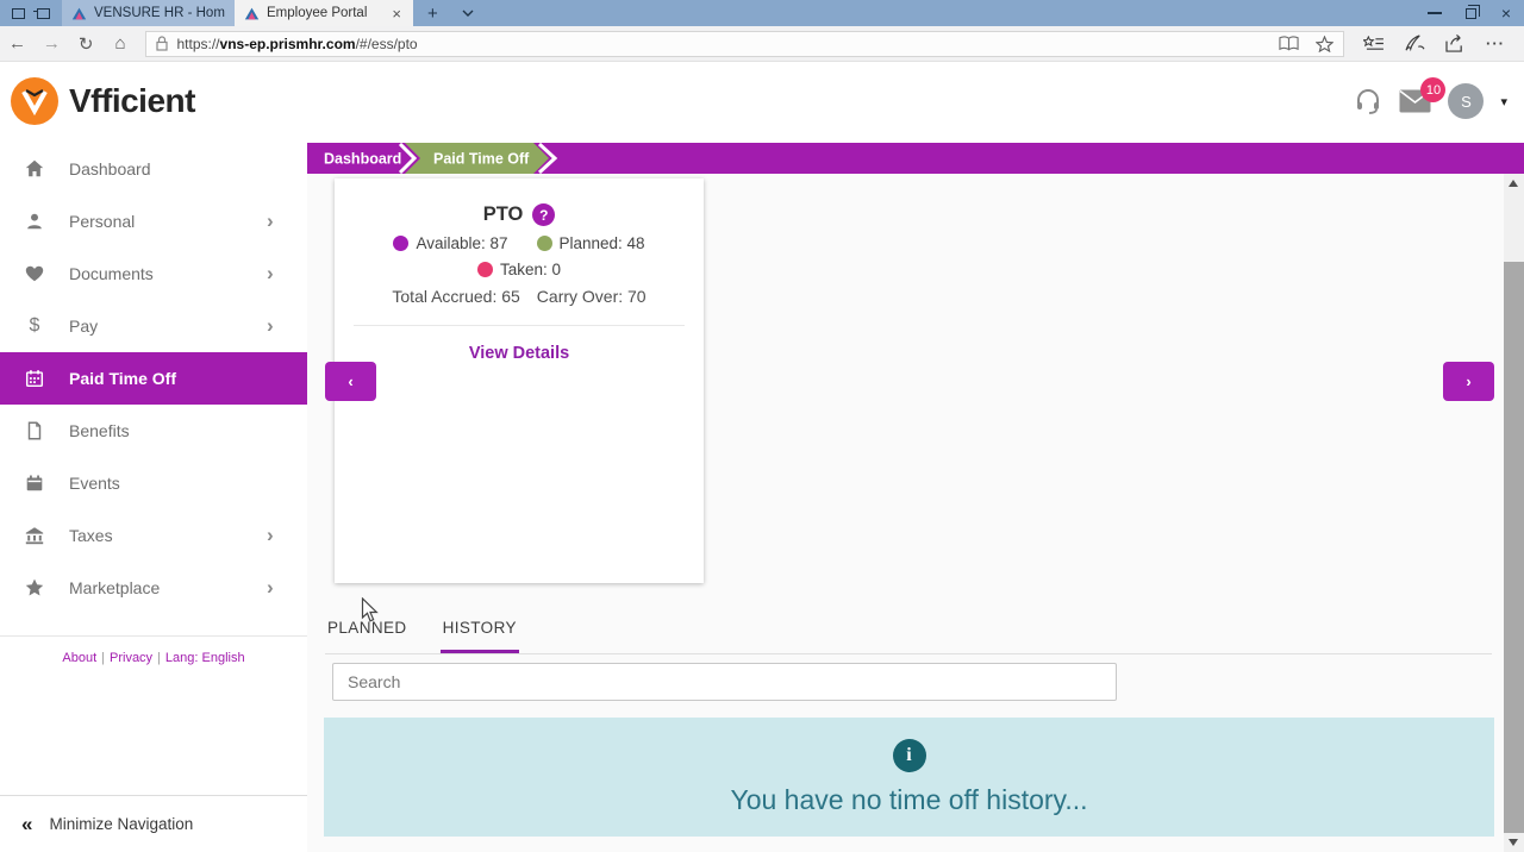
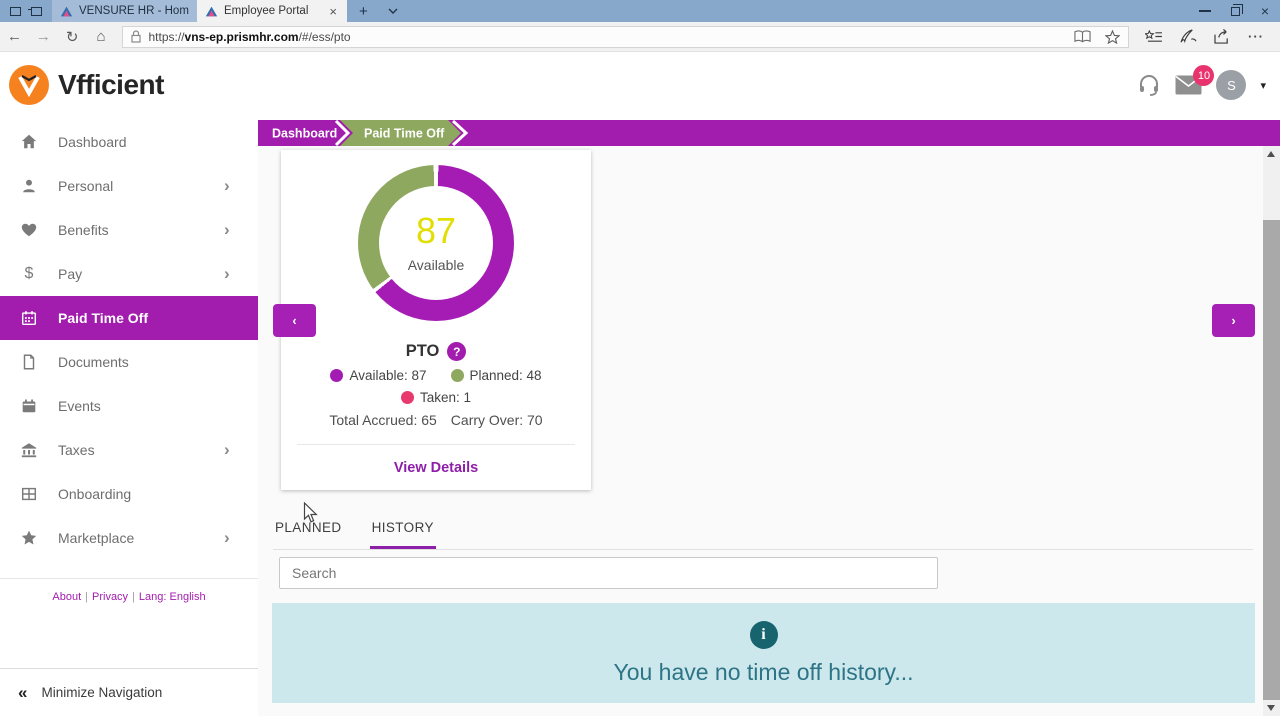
  VENSURE HR - Hom
  Employee Portal
  ×
  +
  ×
  ←
  →
  ↻
  ⌂
  https://vns-ep.prismhr.com/#/ess/pto
  ···
  Vfficient
  10
  S
  ▾
  Dashboard
  Personal
  ›
- Documents
+ Benefits
  ›
  $
  Pay
  ›
  Paid Time Off
- Benefits
+ Documents
  Events
  Taxes
  ›
+ Onboarding
  Marketplace
  ›
  About | Privacy | Lang: English
  «
  Minimize Navigation
  Dashboard
  Paid Time Off
+ 87
+ Available
  PTO
  ?
  Available: 87
  Planned: 48
- Taken: 0
+ Taken: 1
  Total Accrued: 65
  Carry Over: 70
  View Details
  ‹
  ›
  PLANNED
  HISTORY
  Search
  i
  You have no time off history...
